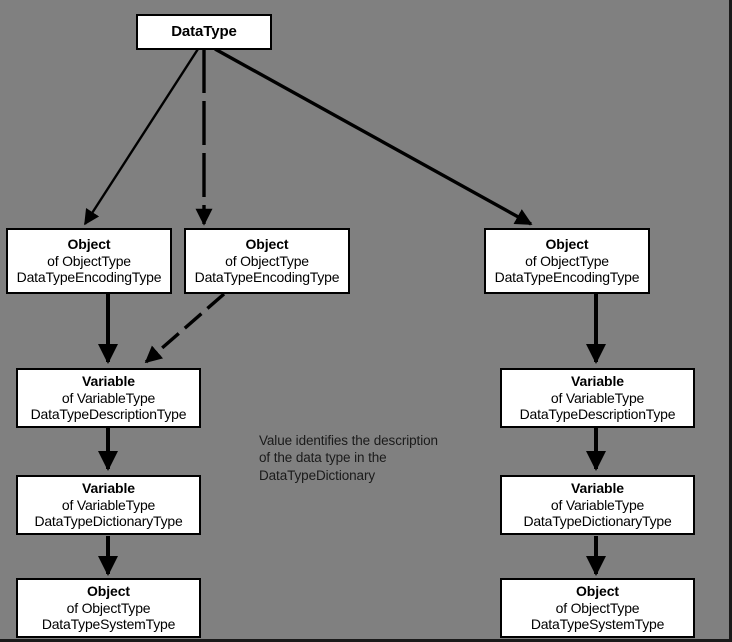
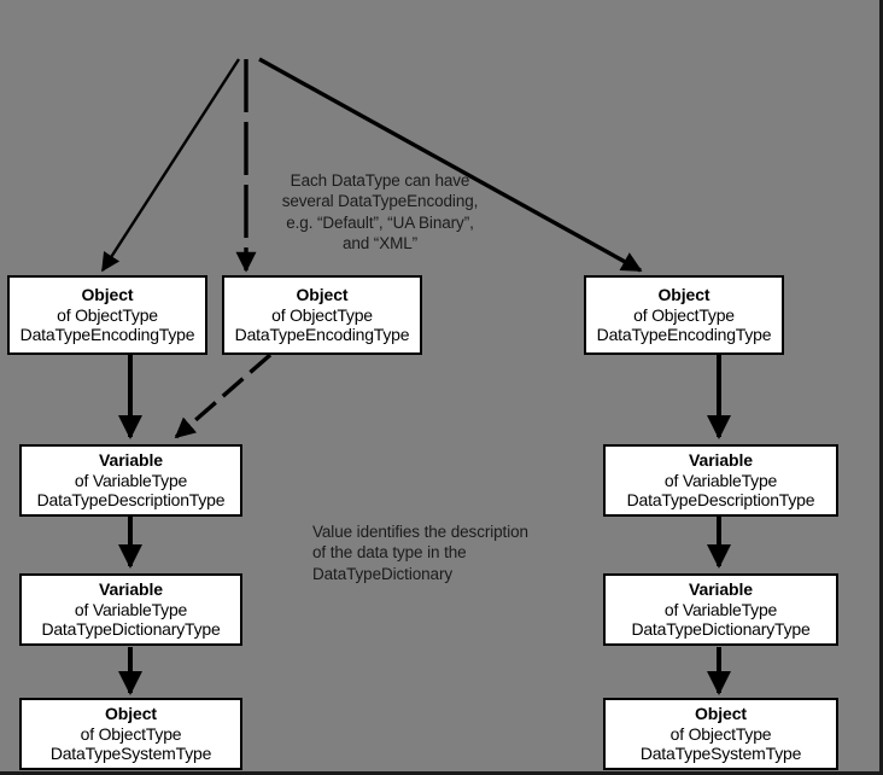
- DataType
  Object
  of ObjectType
  DataTypeEncodingType
  Object
  of ObjectType
  DataTypeEncodingType
  Object
  of ObjectType
  DataTypeEncodingType
  Variable
  of VariableType
  DataTypeDescriptionType
  Variable
  of VariableType
  DataTypeDescriptionType
  Variable
  of VariableType
  DataTypeDictionaryType
  Variable
  of VariableType
  DataTypeDictionaryType
  Object
  of ObjectType
  DataTypeSystemType
  Object
  of ObjectType
  DataTypeSystemType
+ Each DataType can have
+ several DataTypeEncoding,
+ e.g. “Default”, “UA Binary”,
+ and “XML”
  Value identifies the description
  of the data type in the
  DataTypeDictionary
